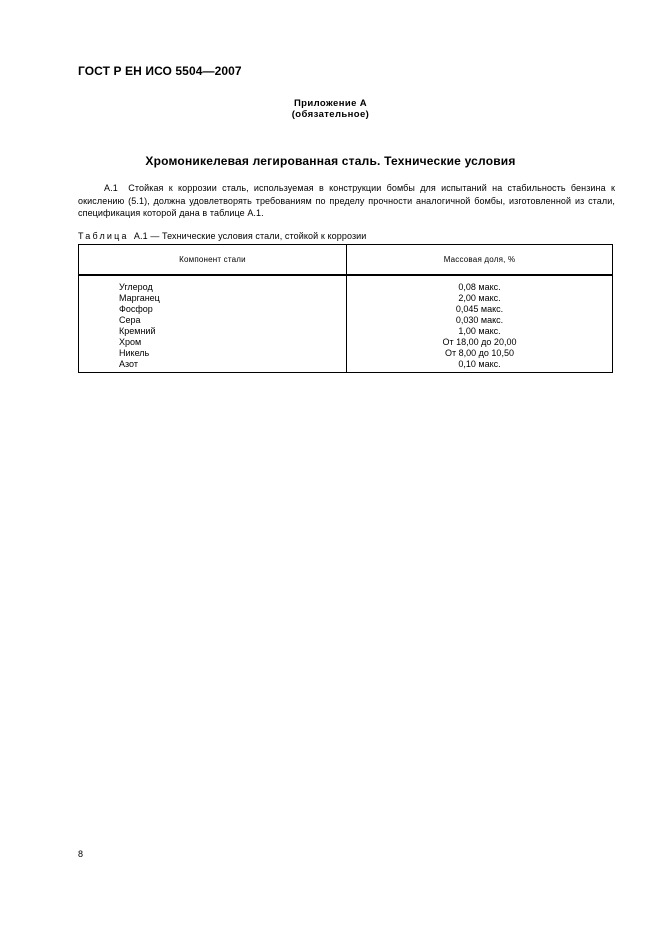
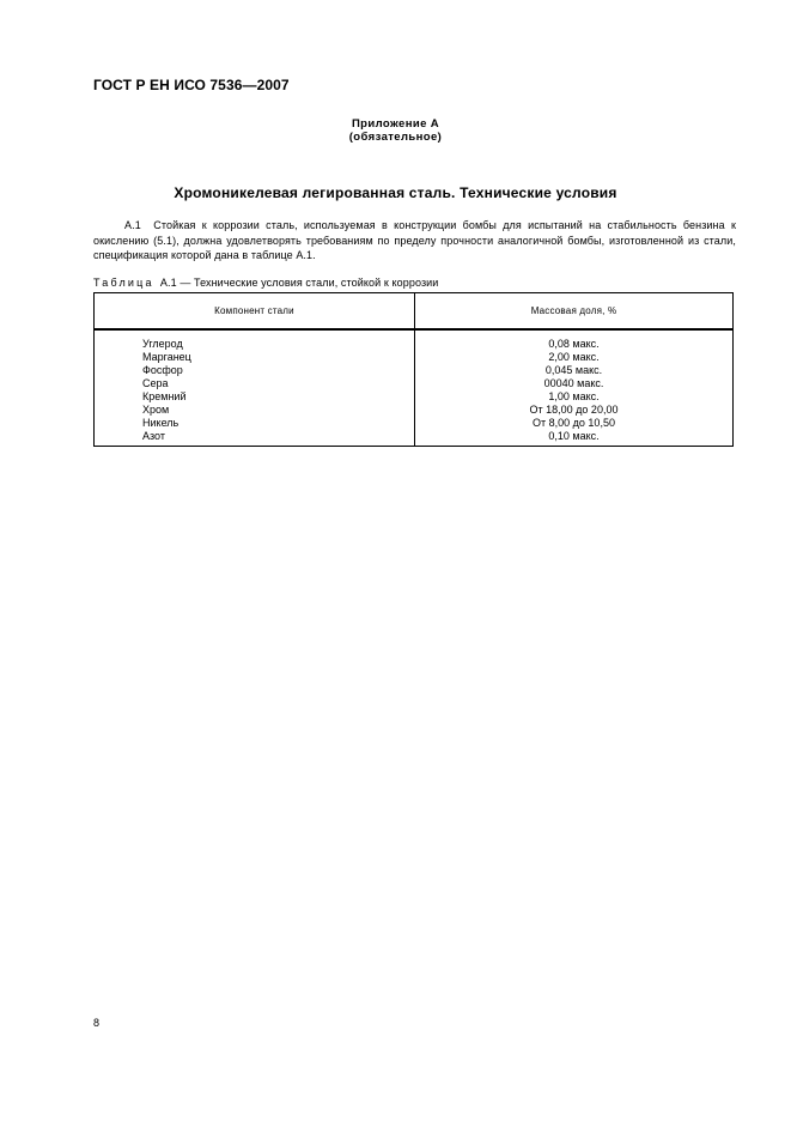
- ГОСТ Р ЕН ИСО 5504—2007
+ ГОСТ Р ЕН ИСО 7536—2007
  Приложение А
  (обязательное)
  Хромоникелевая легированная сталь. Технические условия
  А.1 Стойкая к коррозии сталь, используемая в конструкции бомбы для испытаний на стабильность бензина к окислению (5.1), должна удовлетворять требованиям по пределу прочности аналогичной бомбы, изготовленной из стали, спецификация которой дана в таблице А.1.
  Таблица А.1 — Технические условия стали, стойкой к коррозии
  Компонент стали	Массовая доля, %
- Углерод Марганец Фосфор Сера Кремний Хром Никель Азот	0,08 макс. 2,00 макс. 0,045 макс. 0,030 макс. 1,00 макс. От 18,00 до 20,00 От 8,00 до 10,50 0,10 макс.
+ Углерод Марганец Фосфор Сера Кремний Хром Никель Азот	0,08 макс. 2,00 макс. 0,045 макс. 00040 макс. 1,00 макс. От 18,00 до 20,00 От 8,00 до 10,50 0,10 макс.
  8
